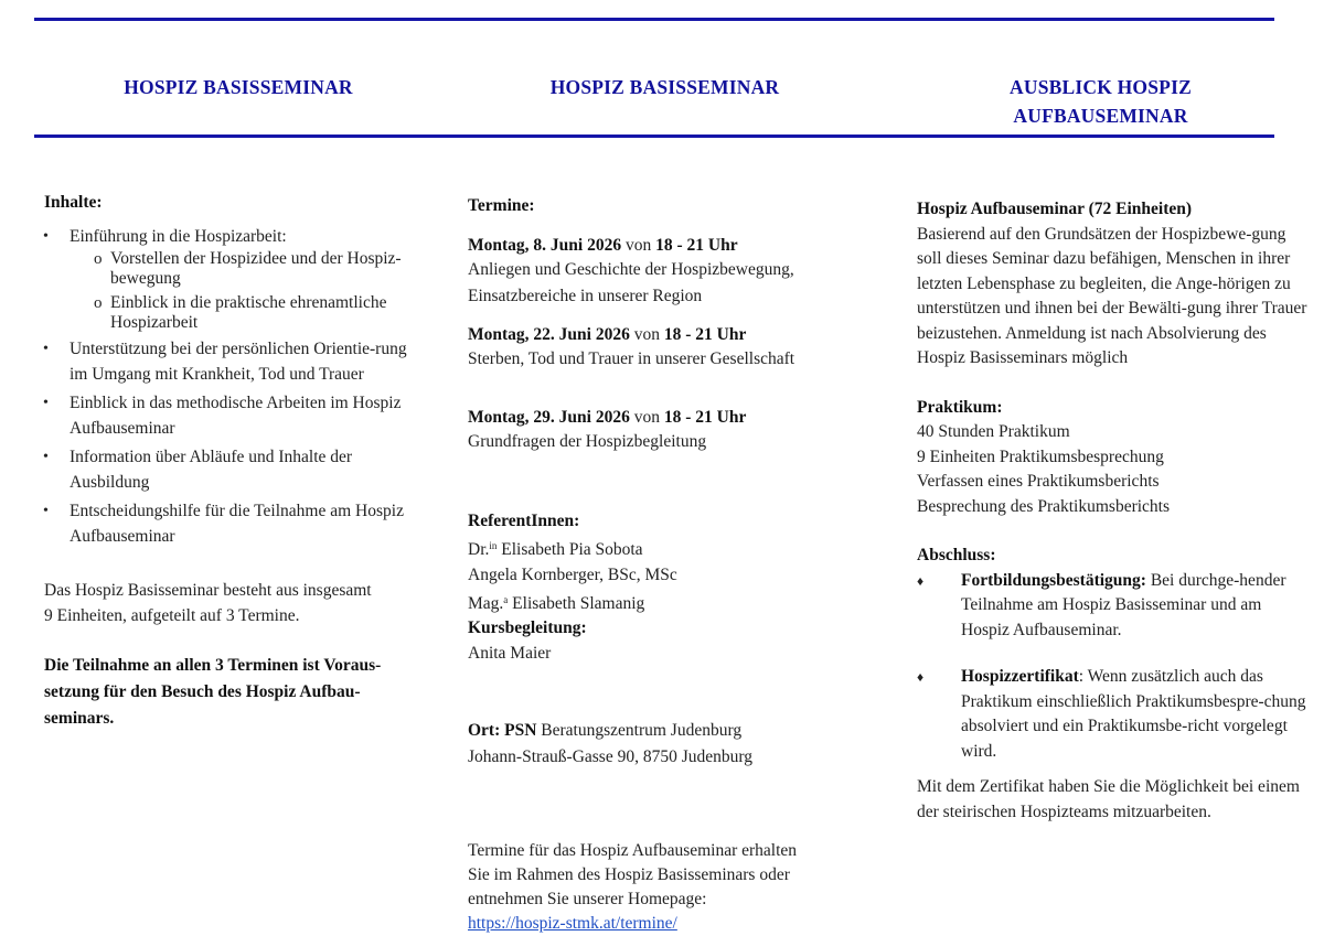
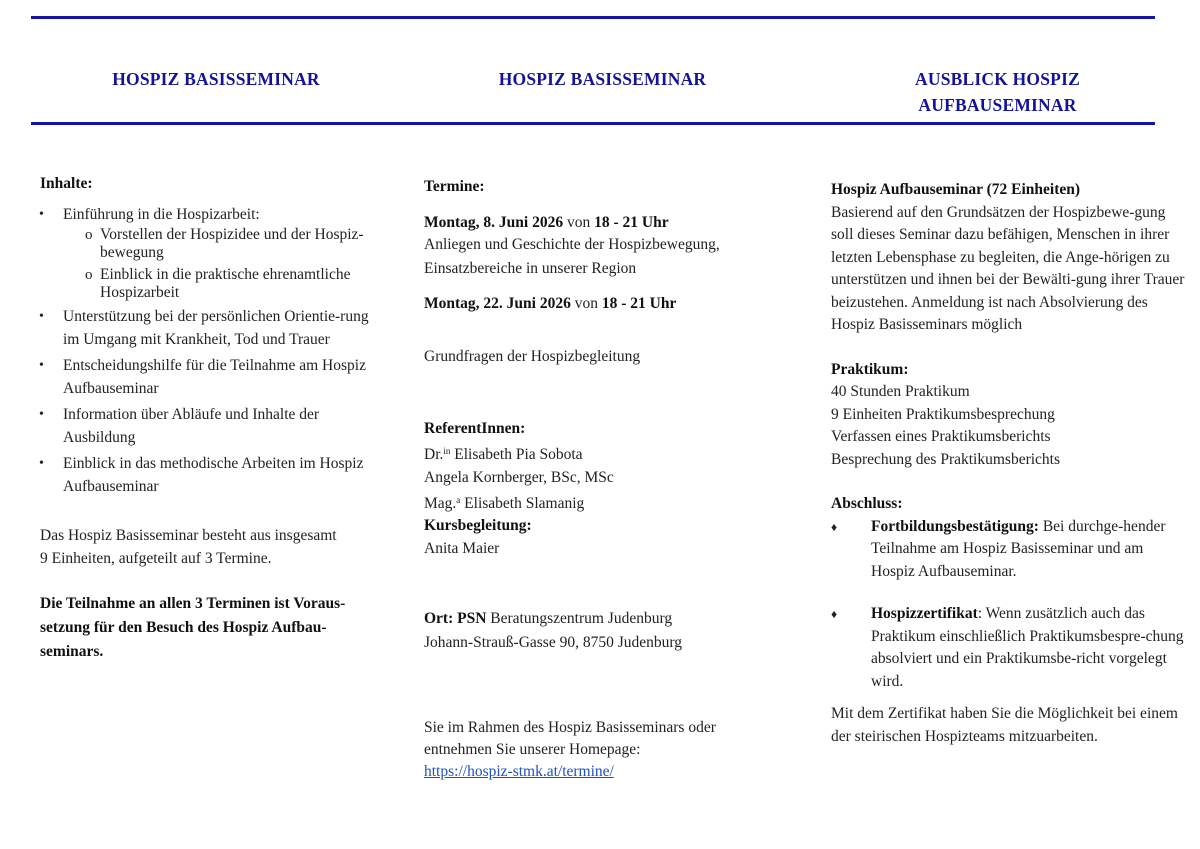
  HOSPIZ BASISSEMINAR
  HOSPIZ BASISSEMINAR
  AUSBLICK HOSPIZ
  AUFBAUSEMINAR
  Inhalte:
  •
  Einführung in die Hospizarbeit:
  o
  Vorstellen der Hospizidee und der Hospiz-bewegung
  o
  Einblick in die praktische ehrenamtliche Hospizarbeit
  •
  Unterstützung bei der persönlichen Orientie-rung im Umgang mit Krankheit, Tod und Trauer
  •
- Einblick in das methodische Arbeiten im Hospiz Aufbauseminar
+ Entscheidungshilfe für die Teilnahme am Hospiz Aufbauseminar
  •
  Information über Abläufe und Inhalte der Ausbildung
  •
- Entscheidungshilfe für die Teilnahme am Hospiz Aufbauseminar
+ Einblick in das methodische Arbeiten im Hospiz Aufbauseminar
  Das Hospiz Basisseminar besteht aus insgesamt
  9 Einheiten, aufgeteilt auf 3 Termine.
  Die Teilnahme an allen 3 Terminen ist Voraus-setzung für den Besuch des Hospiz Aufbau-seminars.
  Termine:
  Montag, 8. Juni 2026 von 18 - 21 Uhr
  Anliegen und Geschichte der Hospizbewegung,
  Einsatzbereiche in unserer Region
  Montag, 22. Juni 2026 von 18 - 21 Uhr
- Sterben, Tod und Trauer in unserer Gesellschaft
- Montag, 29. Juni 2026 von 18 - 21 Uhr
  Grundfragen der Hospizbegleitung
  ReferentInnen:
  Dr.in Elisabeth Pia Sobota
  Angela Kornberger, BSc, MSc
  Mag.a Elisabeth Slamanig
  Kursbegleitung:
  Anita Maier
  Ort: PSN Beratungszentrum Judenburg
  Johann-Strauß-Gasse 90, 8750 Judenburg
- Termine für das Hospiz Aufbauseminar erhalten
  Sie im Rahmen des Hospiz Basisseminars oder
  entnehmen Sie unserer Homepage:
  https://hospiz-stmk.at/termine/
  Hospiz Aufbauseminar (72 Einheiten)
  Basierend auf den Grundsätzen der Hospizbewe-gung soll dieses Seminar dazu befähigen, Menschen in ihrer letzten Lebensphase zu begleiten, die Ange-hörigen zu unterstützen und ihnen bei der Bewälti-gung ihrer Trauer beizustehen. Anmeldung ist nach Absolvierung des Hospiz Basisseminars möglich
  Praktikum:
  40 Stunden Praktikum
  9 Einheiten Praktikumsbesprechung
  Verfassen eines Praktikumsberichts
  Besprechung des Praktikumsberichts
  Abschluss:
  ♦
  Fortbildungsbestätigung: Bei durchge-hender Teilnahme am Hospiz Basisseminar und am Hospiz Aufbauseminar.
  ♦
  Hospizzertifikat: Wenn zusätzlich auch das Praktikum einschließlich Praktikumsbespre-chung absolviert und ein Praktikumsbe-richt vorgelegt wird.
  Mit dem Zertifikat haben Sie die Möglichkeit bei einem der steirischen Hospizteams mitzuarbeiten.
